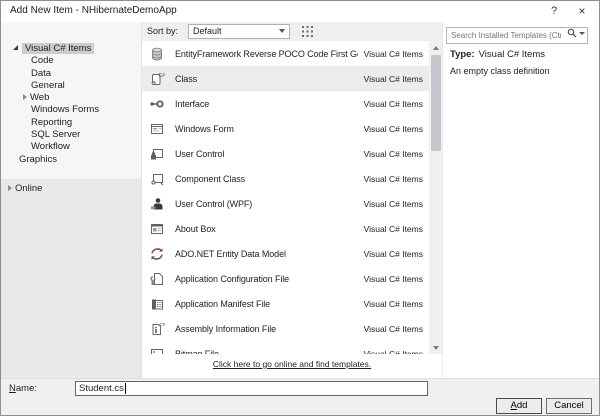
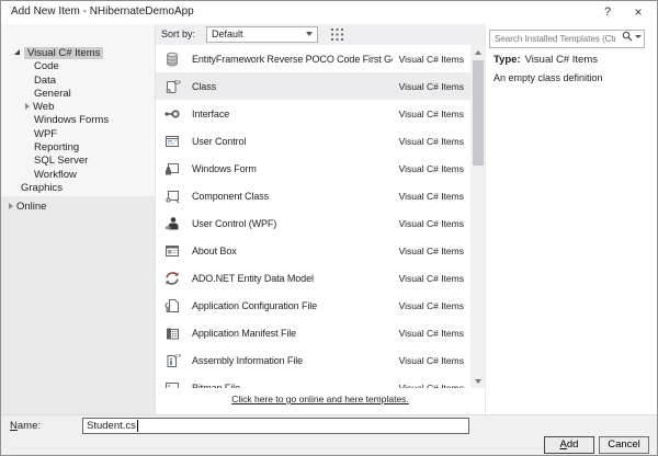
  Add New Item - NHibernateDemoApp
  ?
  ×
  Visual C# Items
  Code
  Data
  General
  Web
  Windows Forms
+ WPF
  Reporting
  SQL Server
  Workflow
  Graphics
  Online
  Sort by:
  Default
  EntityFramework Reverse POCO Code First G
  Visual C# Items
  Class
  Visual C# Items
  Interface
  Visual C# Items
- Windows Form
+ User Control
  Visual C# Items
- User Control
+ Windows Form
  Visual C# Items
  Component Class
  Visual C# Items
  User Control (WPF)
  Visual C# Items
  About Box
  Visual C# Items
  ADO.NET Entity Data Model
  Visual C# Items
  Application Configuration File
  Visual C# Items
  Application Manifest File
  Visual C# Items
  Assembly Information File
  Visual C# Items
- Click here to go online and find templates.
+ Click here to go online and here templates.
  Search Installed Templates (Ct
  Type: Visual C# Items
  An empty class definition
  Name:
  Student.cs
  Add
  Cancel
